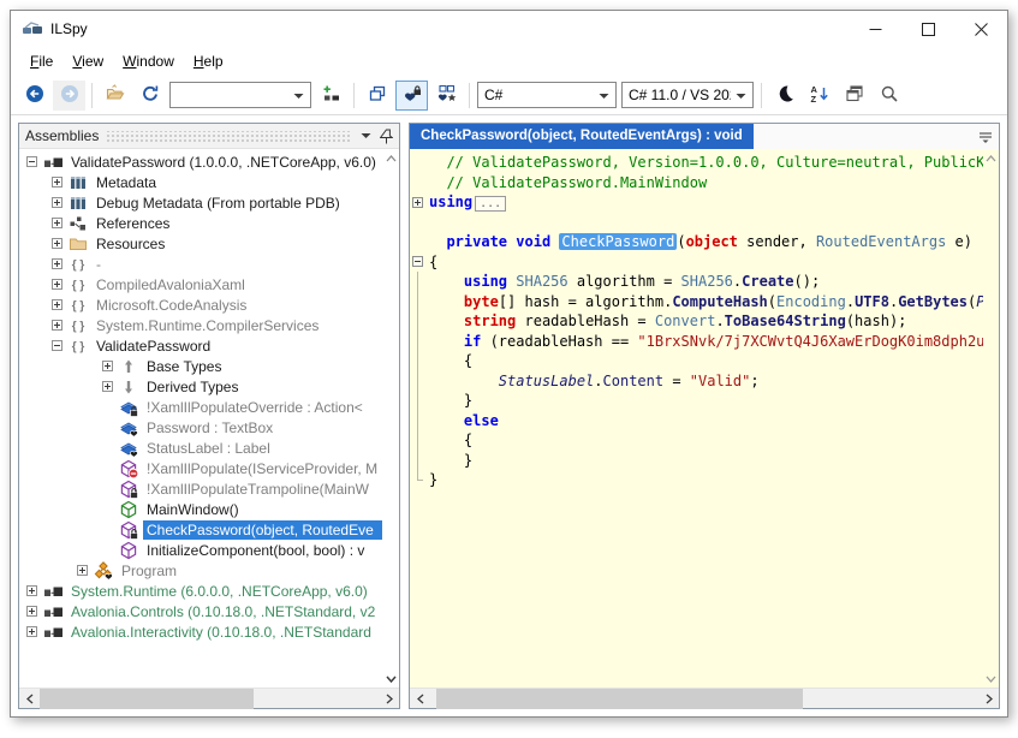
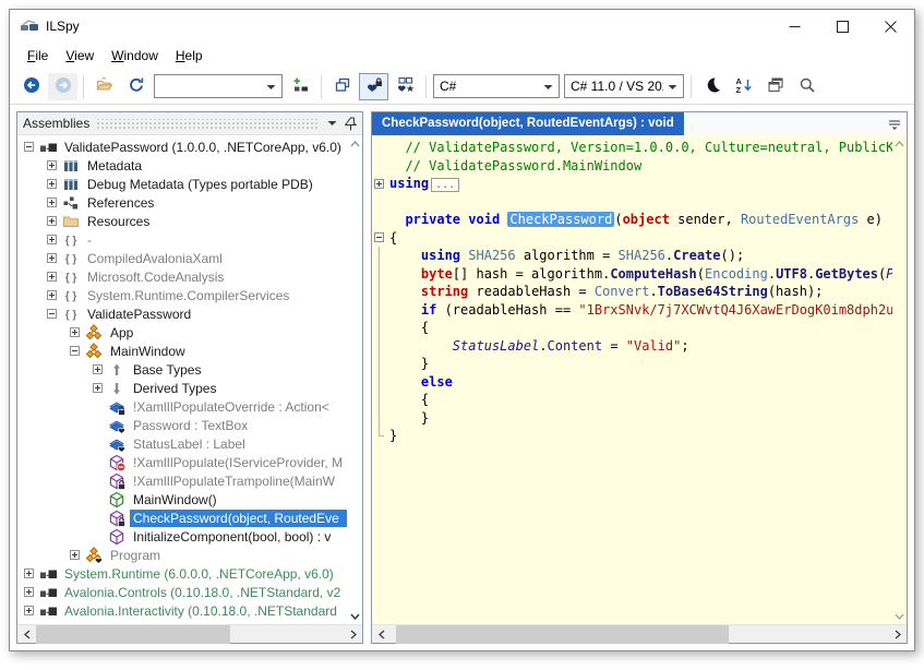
  ILSpy
  File
  View
  Window
  Help
  C#
  C# 11.0 / VS 20
  A
  Z
  Assemblies
  ValidatePassword (1.0.0.0, .NETCoreApp, v6.0)
  Metadata
- Debug Metadata (From portable PDB)
+ Debug Metadata (Types portable PDB)
  References
  Resources
  { }
  -
  { }
  CompiledAvaloniaXaml
  { }
  Microsoft.CodeAnalysis
  { }
  System.Runtime.CompilerServices
  { }
  ValidatePassword
+ App
+ MainWindow
  Base Types
  Derived Types
  !XamlIlPopulateOverride : Action<
  Password : TextBox
  StatusLabel : Label
  !XamlIlPopulate(IServiceProvider, M
  !XamlIlPopulateTrampoline(MainW
  MainWindow()
  CheckPassword(object, RoutedEve
  InitializeComponent(bool, bool) : v
  Program
  System.Runtime (6.0.0.0, .NETCoreApp, v6.0)
  Avalonia.Controls (0.10.18.0, .NETStandard, v2
  Avalonia.Interactivity (0.10.18.0, .NETStandard
  CheckPassword(object, RoutedEventArgs) : void
  // ValidatePassword, Version=1.0.0.0, Culture=neutral, PublicK
  // ValidatePassword.MainWindow
  using ...
  private void CheckPassword (object sender, RoutedEventArgs e)
  {
  using SHA256 algorithm = SHA256.Create();
  byte[] hash = algorithm.ComputeHash(Encoding.UTF8.GetBytes(P
  string readableHash = Convert.ToBase64String(hash);
  if (readableHash == "1BrxSNvk/7j7XCWvtQ4J6XawErDogK0im8dph2u
  {
  StatusLabel.Content = "Valid";
  }
  else
  {
  }
  }
